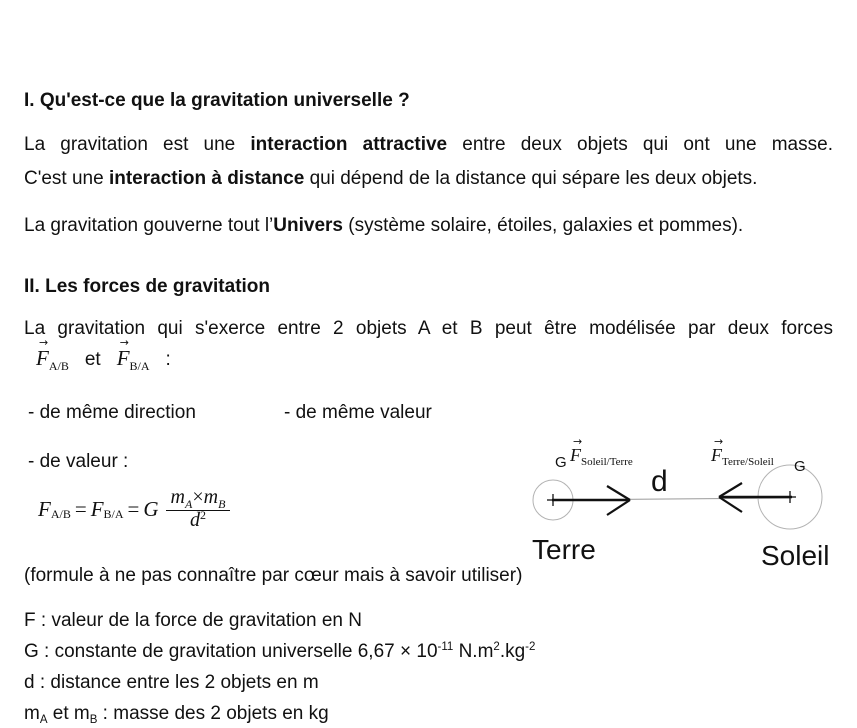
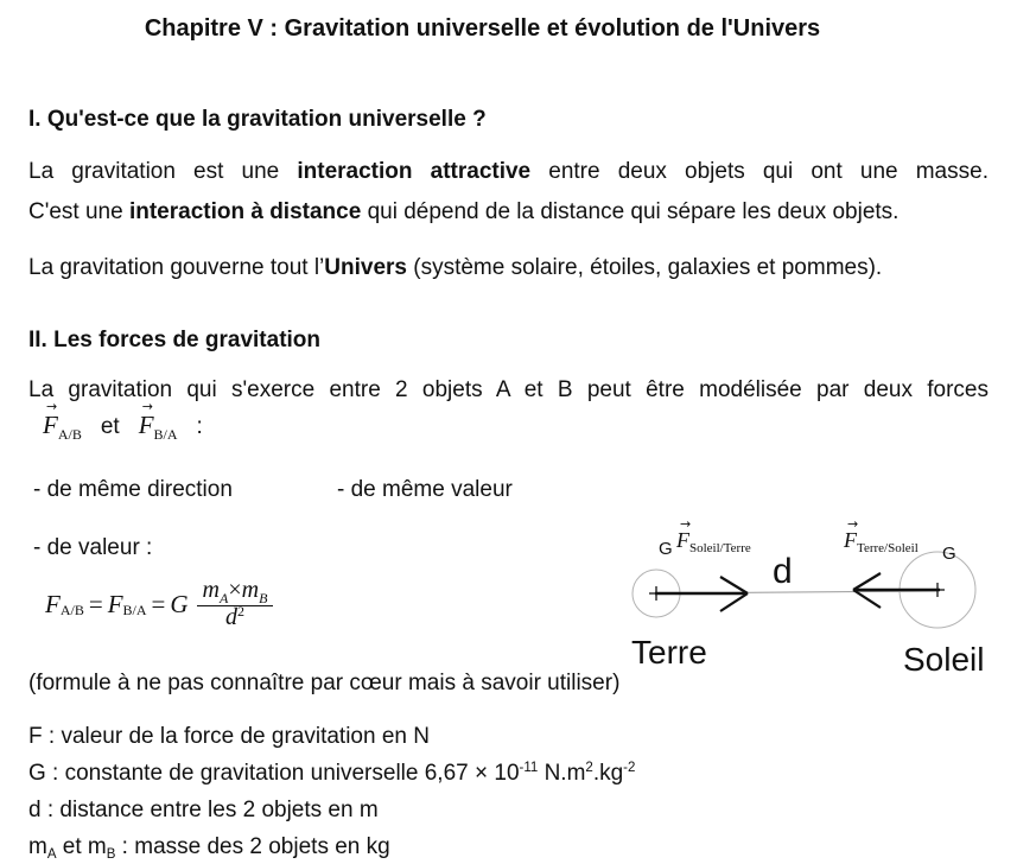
+ Chapitre V : Gravitation universelle et évolution de l'Univers
  I. Qu'est-ce que la gravitation universelle ?
  La gravitation est une interaction attractive entre deux objets qui ont une masse.
  C'est une interaction à distance qui dépend de la distance qui sépare les deux objets.
  La gravitation gouverne tout l’Univers (système solaire, étoiles, galaxies et pommes).
  II. Les forces de gravitation
  La gravitation qui s'exerce entre 2 objets A et B peut être modélisée par deux forces
  →
  FA/B et
  →
  FB/A :
  - de même direction
  - de même valeur
  - de valeur :
  F
  A/B
  =
  F
  B/A
  =
  G
  mA×mB
  d2
  (formule à ne pas connaître par cœur mais à savoir utiliser)
  F : valeur de la force de gravitation en N
  G : constante de gravitation universelle 6,67 × 10-11 N.m2.kg-2
  d : distance entre les 2 objets en m
  mA et mB : masse des 2 objets en kg
  G
  →
  FSoleil/Terre
  d
  →
  FTerre/Soleil
  G
  Terre
  Soleil
